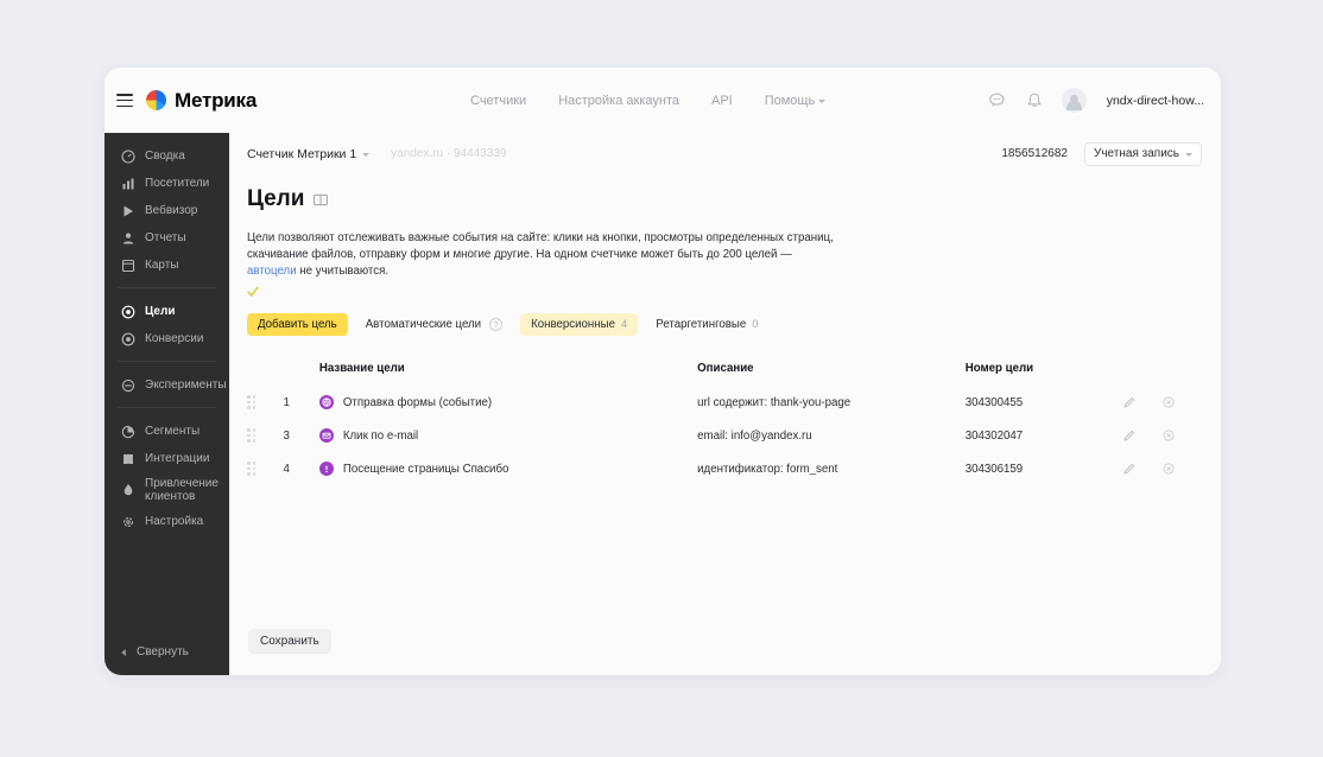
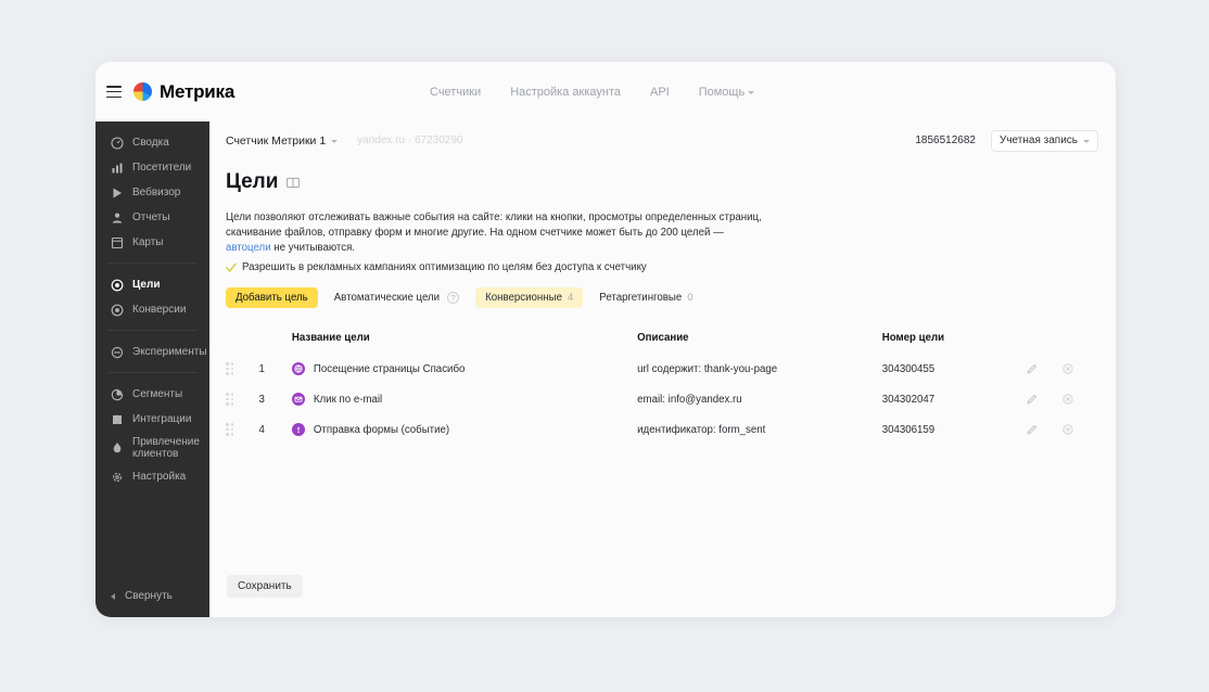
  Метрика
  Счетчики
  Настройка аккаунта
  API
  Помощь
- yndx-direct-how...
  Сводка
  Посетители
  Вебвизор
  Отчеты
  Карты
  Цели
  Конверсии
  Эксперименты
  Сегменты
  Интеграции
  Привлечение клиентов
  Настройка
  Свернуть
  Счетчик Метрики 1
- yandex.ru · 94443339
+ yandex.ru · 67230290
  1856512682
  Учетная запись
  Цели
  Цели позволяют отслеживать важные события на сайте: клики на кнопки, просмотры определенных страниц, скачивание файлов, отправку форм и многие другие. На одном счетчике может быть до 200 целей — автоцели не учитываются.
+ Разрешить в рекламных кампаниях оптимизацию по целям без доступа к счетчику
  Добавить цель
  Автоматические цели
  ?
  Конверсионные
  4
  Ретаргетинговые
  0
  		Название цели	Описание	Номер цели
- 	1	Отправка формы (событие)	url содержит: thank-you-page	304300455
+ 	1	Посещение страницы Спасибо	url содержит: thank-you-page	304300455
  	3	Клик по e-mail	email: info@yandex.ru	304302047
- 	4	Посещение страницы Спасибо	идентификатор: form_sent	304306159
+ 	4	Отправка формы (событие)	идентификатор: form_sent	304306159
  Сохранить
